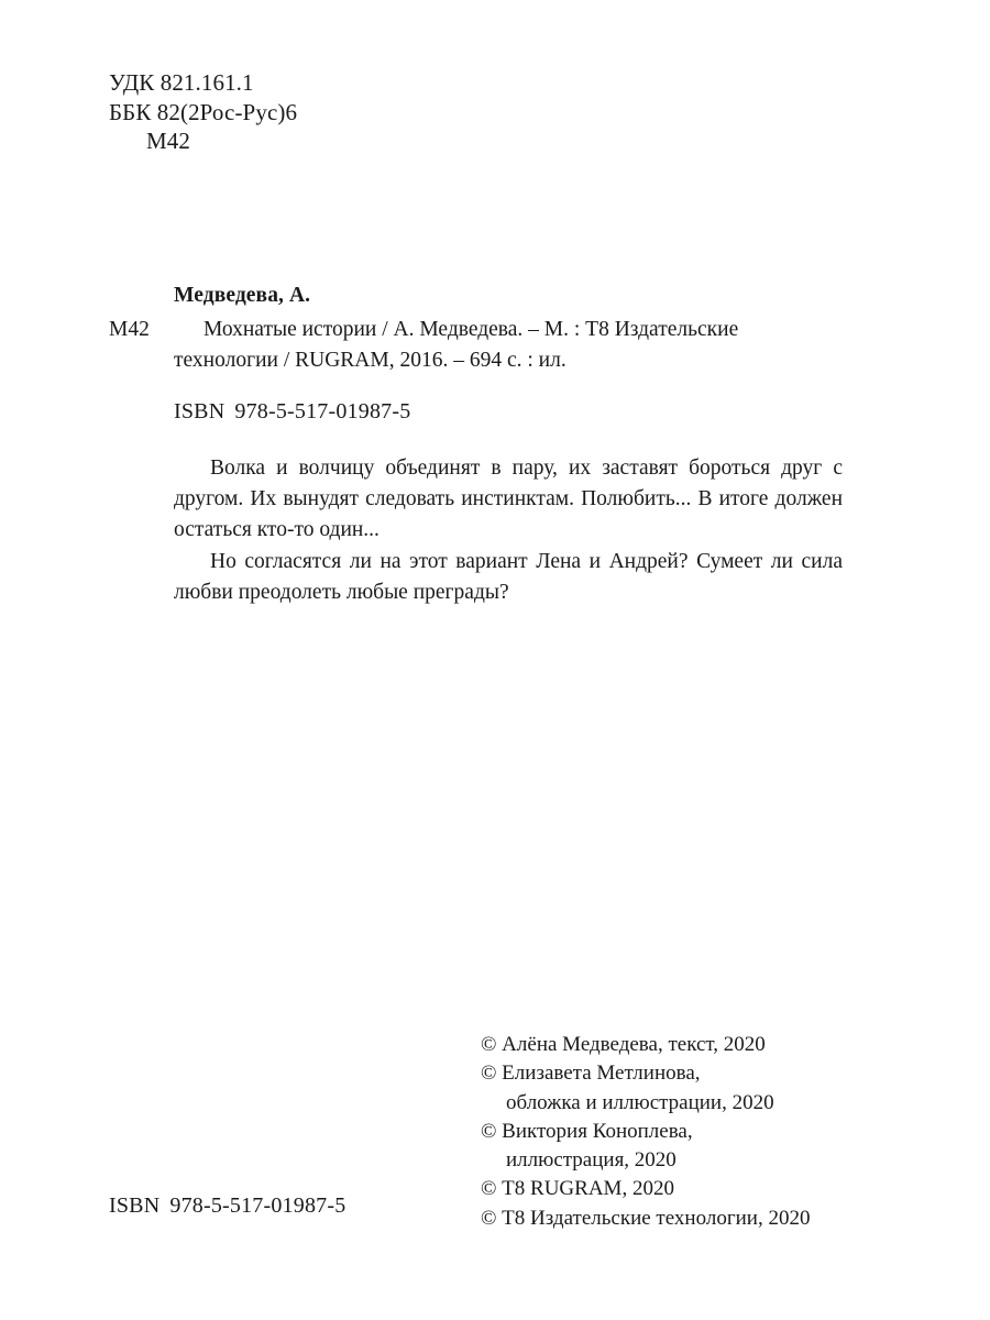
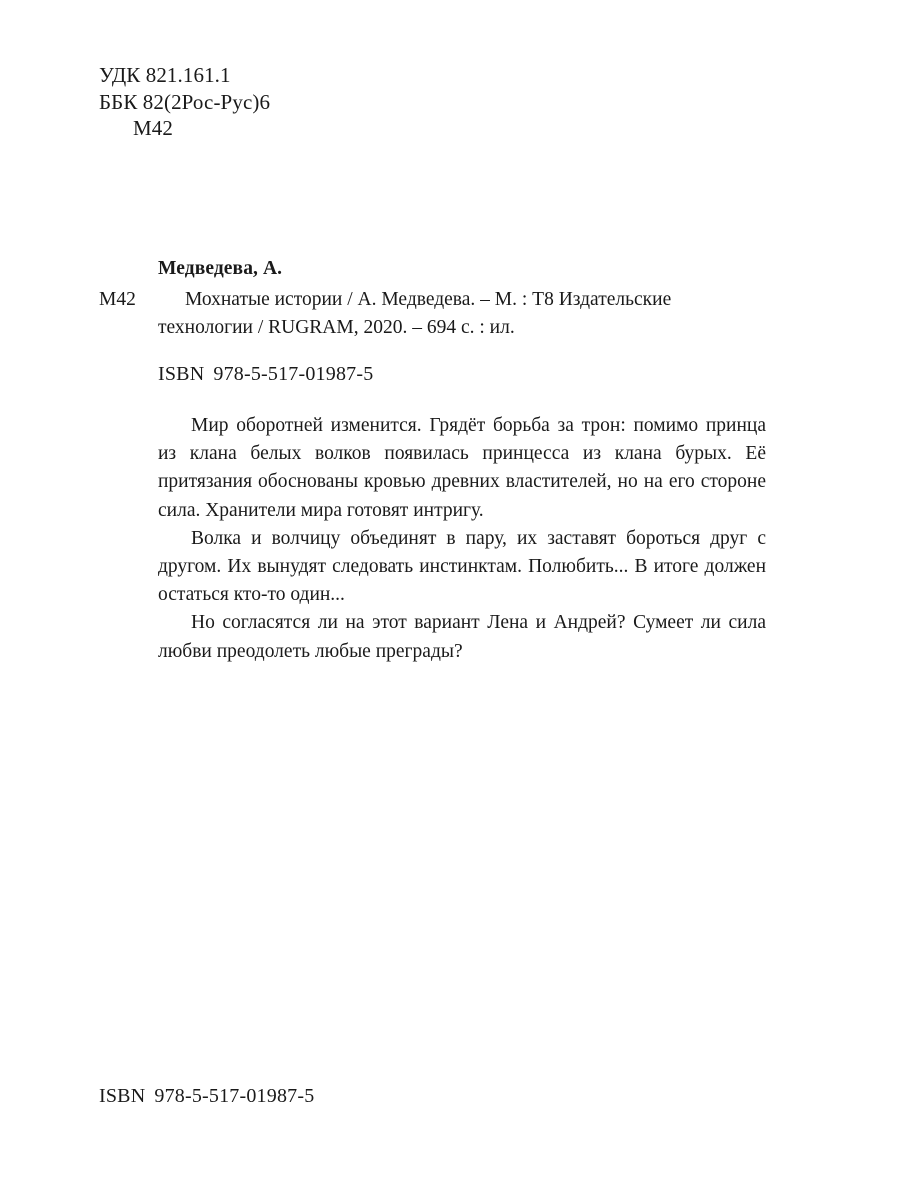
  УДК 821.161.1
  ББК 82(2Рос-Рус)6
  М42
  Медведева, А.
  М42
- Мохнатые истории / А. Медведева. – М. : Т8 Издательские технологии / RUGRAM, 2016. – 694 с. : ил.
+ Мохнатые истории / А. Медведева. – М. : Т8 Издательские технологии / RUGRAM, 2020. – 694 с. : ил.
  ISBN 978-5-517-01987-5
+ Мир оборотней изменится. Грядёт борьба за трон: помимо принца из клана белых волков появилась принцесса из клана бурых. Её притязания обоснованы кровью древних властителей, но на его стороне сила. Хранители мира готовят интригу.
  Волка и волчицу объединят в пару, их заставят бороться друг с другом. Их вынудят следовать инстинктам. Полюбить... В итоге должен остаться кто-то один...
  Но согласятся ли на этот вариант Лена и Андрей? Сумеет ли сила любви преодолеть любые преграды?
- © Алёна Медведева, текст, 2020
- © Елизавета Метлинова,
- обложка и иллюстрации, 2020
- © Виктория Коноплева,
- иллюстрация, 2020
- © Т8 RUGRAM, 2020
- © Т8 Издательские технологии, 2020
  ISBN 978-5-517-01987-5
